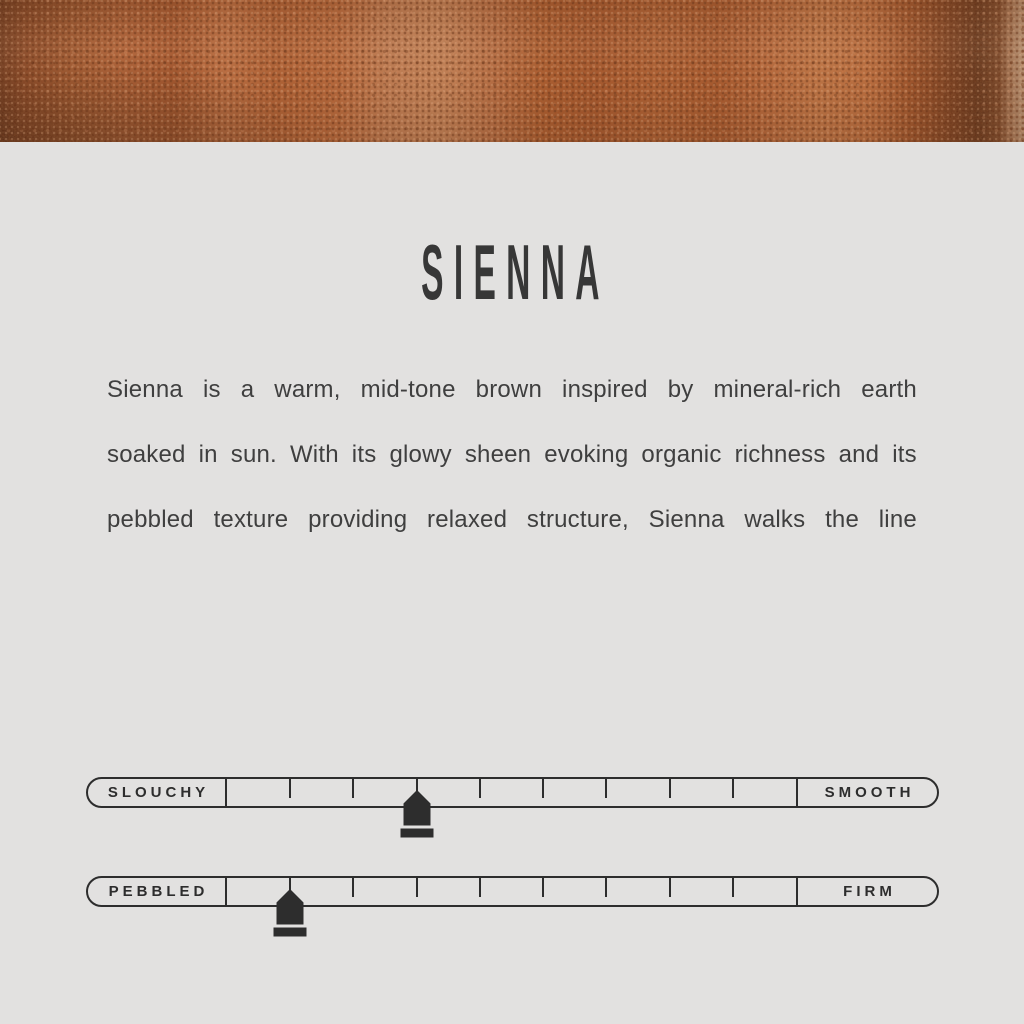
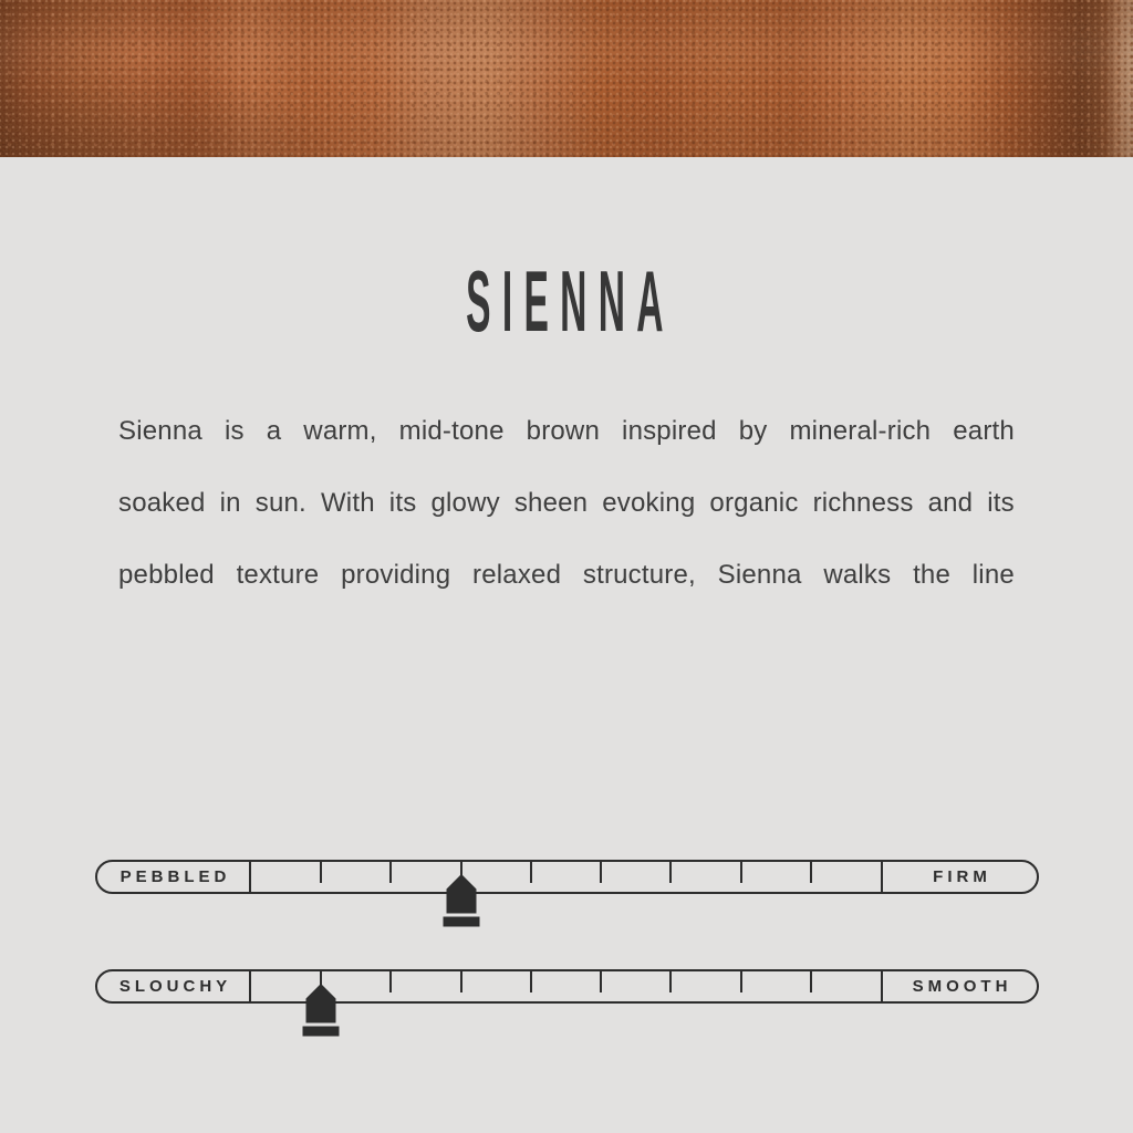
  SIENNA
  Sienna
  is
  a
  warm,
  mid-tone
  brown
  inspired
  by
  mineral-rich
  earth
  soaked
  in
  sun.
  With
  its
  glowy
  sheen
  evoking
  organic
  richness
  and
  its
  pebbled
  texture
  providing
  relaxed
  structure,
  Sienna
  walks
  the
  line
- SLOUCHY
+ PEBBLED
- SMOOTH
+ FIRM
- PEBBLED
+ SLOUCHY
- FIRM
+ SMOOTH
